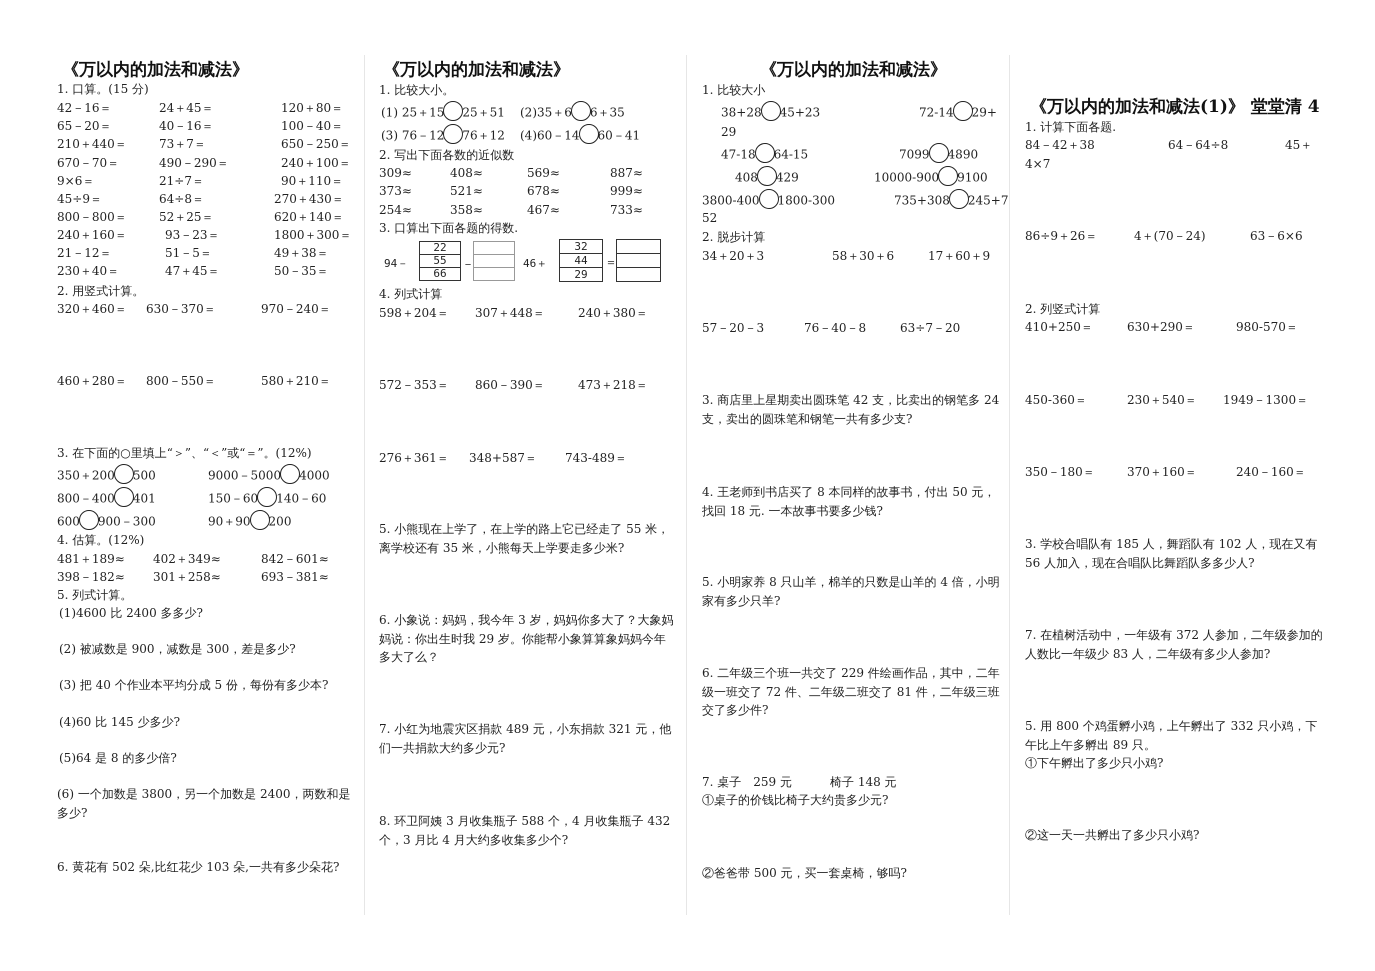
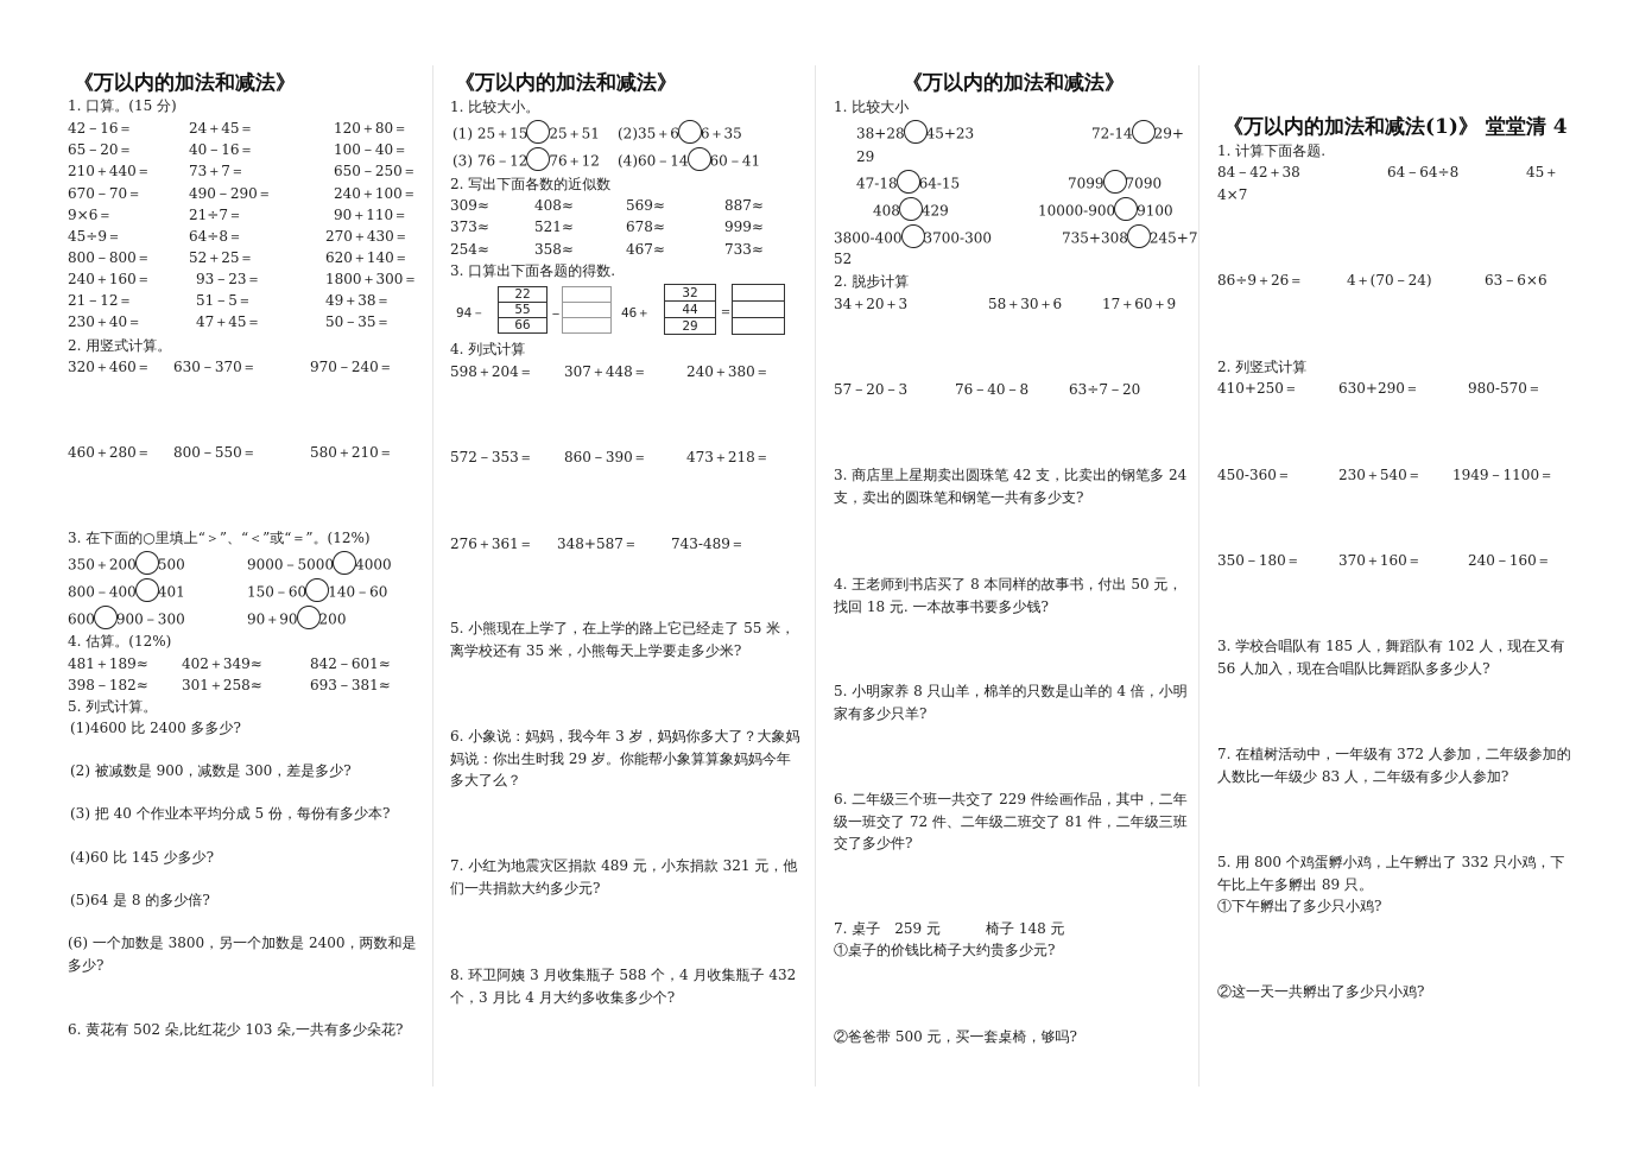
  《万以内的加法和减法》
  1. 口算。(15 分)
  42－16＝
  24＋45＝
  120＋80＝
  65－20＝
  40－16＝
  100－40＝
  210＋440＝
  73＋7＝
  650－250＝
  670－70＝
  490－290＝
  240＋100＝
  9×6＝
  21÷7＝
  90＋110＝
  45÷9＝
  64÷8＝
  270＋430＝
  800－800＝
  52＋25＝
  620＋140＝
  240＋160＝
  93－23＝
  1800＋300＝
  21－12＝
  51－5＝
  49＋38＝
  230＋40＝
  47＋45＝
  50－35＝
  2. 用竖式计算。
  320＋460＝
  630－370＝
  970－240＝
  460＋280＝
  800－550＝
  580＋210＝
  3. 在下面的○里填上“＞”、“＜”或“＝”。(12%)
  350＋200 500
  9000－5000 4000
  800－400 401
  150－60 140－60
  600 900－300
  90＋90 200
  4. 估算。(12%)
  481＋189≈
  402＋349≈
  842－601≈
  398－182≈
  301＋258≈
  693－381≈
  5. 列式计算。
  (1)4600 比 2400 多多少?
  (2) 被减数是 900，减数是 300，差是多少?
  (3) 把 40 个作业本平均分成 5 份，每份有多少本?
  (4)60 比 145 少多少?
  (5)64 是 8 的多少倍?
  (6) 一个加数是 3800，另一个加数是 2400，两数和是多少?
  6. 黄花有 502 朵,比红花少 103 朵,一共有多少朵花?
  《万以内的加法和减法》
  1. 比较大小。
  (1) 25＋15 25＋51
  (2)35＋6 6＋35
  (3) 76－12 76＋12
  (4)60－14 60－41
  2. 写出下面各数的近似数
  309≈
  408≈
  569≈
  887≈
  373≈
  521≈
  678≈
  999≈
  254≈
  358≈
  467≈
  733≈
  3. 口算出下面各题的得数.
  94－
  22
  55
  66
  －
  46＋
  32
  44
  29
  ＝
  4. 列式计算
  598＋204＝
  307＋448＝
  240＋380＝
  572－353＝
  860－390＝
  473＋218＝
  276＋361＝
  348+587＝
  743-489＝
  5. 小熊现在上学了，在上学的路上它已经走了 55 米，离学校还有 35 米，小熊每天上学要走多少米?
  6. 小象说：妈妈，我今年 3 岁，妈妈你多大了？大象妈妈说：你出生时我 29 岁。你能帮小象算算象妈妈今年多大了么？
  7. 小红为地震灾区捐款 489 元，小东捐款 321 元，他们一共捐款大约多少元?
  8. 环卫阿姨 3 月收集瓶子 588 个，4 月收集瓶子 432 个，3 月比 4 月大约多收集多少个?
  《万以内的加法和减法》
  1. 比较大小
  38+28 45+23
  72-14 29+
  29
  47-18 64-15
- 7099 4890
+ 7099 7090
  408 429
  10000-900 9100
- 3800-400 1800-300
+ 3800-400 3700-300
  735+308 245+7
  52
  2. 脱步计算
  34＋20＋3
  58＋30＋6
  17＋60＋9
  57－20－3
  76－40－8
  63÷7－20
  3. 商店里上星期卖出圆珠笔 42 支，比卖出的钢笔多 24 支，卖出的圆珠笔和钢笔一共有多少支?
  4. 王老师到书店买了 8 本同样的故事书，付出 50 元，找回 18 元. 一本故事书要多少钱?
  5. 小明家养 8 只山羊，棉羊的只数是山羊的 4 倍，小明家有多少只羊?
  6. 二年级三个班一共交了 229 件绘画作品，其中，二年级一班交了 72 件、二年级二班交了 81 件，二年级三班交了多少件?
  7. 桌子 259 元
  椅子 148 元
  ①桌子的价钱比椅子大约贵多少元?
  ②爸爸带 500 元，买一套桌椅，够吗?
  《万以内的加法和减法(1)》 堂堂清 4
  1. 计算下面各题.
  84－42＋38
  64－64÷8
  45＋
  4×7
  86÷9＋26＝
  4＋(70－24)
  63－6×6
  2. 列竖式计算
  410+250＝
  630+290＝
  980-570＝
  450-360＝
  230＋540＝
- 1949－1300＝
+ 1949－1100＝
  350－180＝
  370＋160＝
  240－160＝
  3. 学校合唱队有 185 人，舞蹈队有 102 人，现在又有 56 人加入，现在合唱队比舞蹈队多多少人?
  7. 在植树活动中，一年级有 372 人参加，二年级参加的人数比一年级少 83 人，二年级有多少人参加?
  5. 用 800 个鸡蛋孵小鸡，上午孵出了 332 只小鸡，下午比上午多孵出 89 只。
  ①下午孵出了多少只小鸡?
  ②这一天一共孵出了多少只小鸡?
